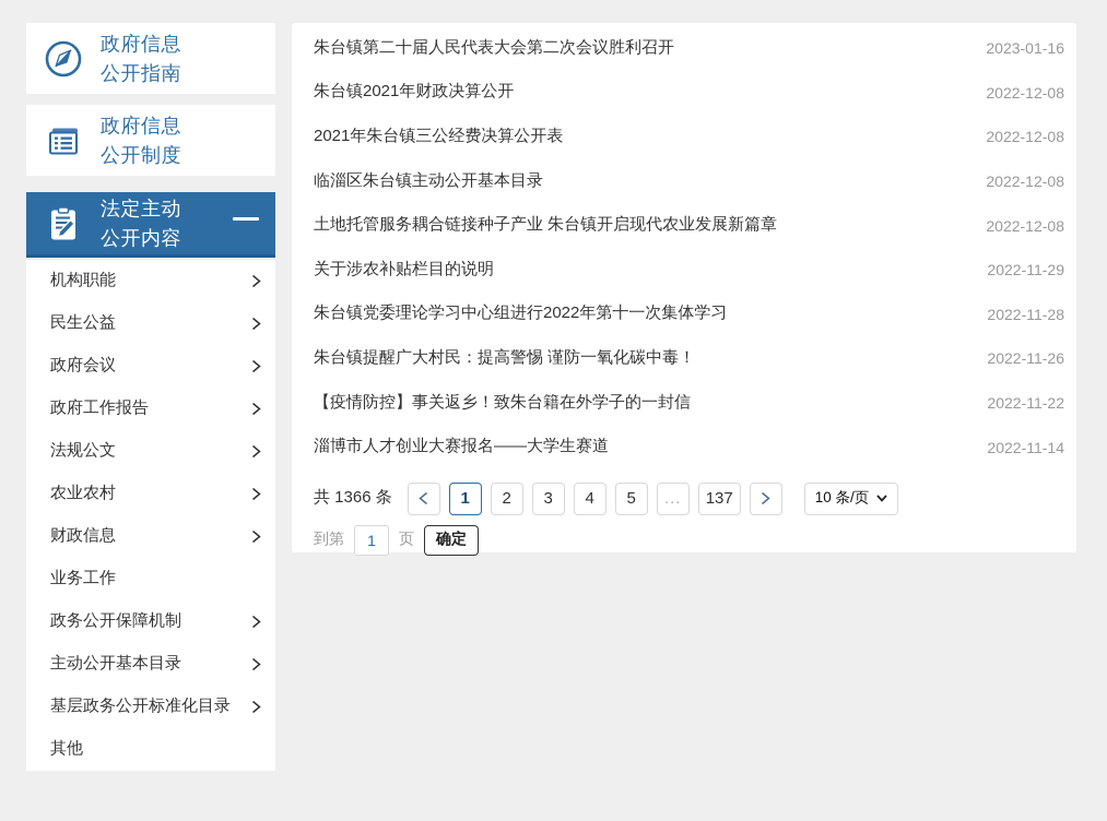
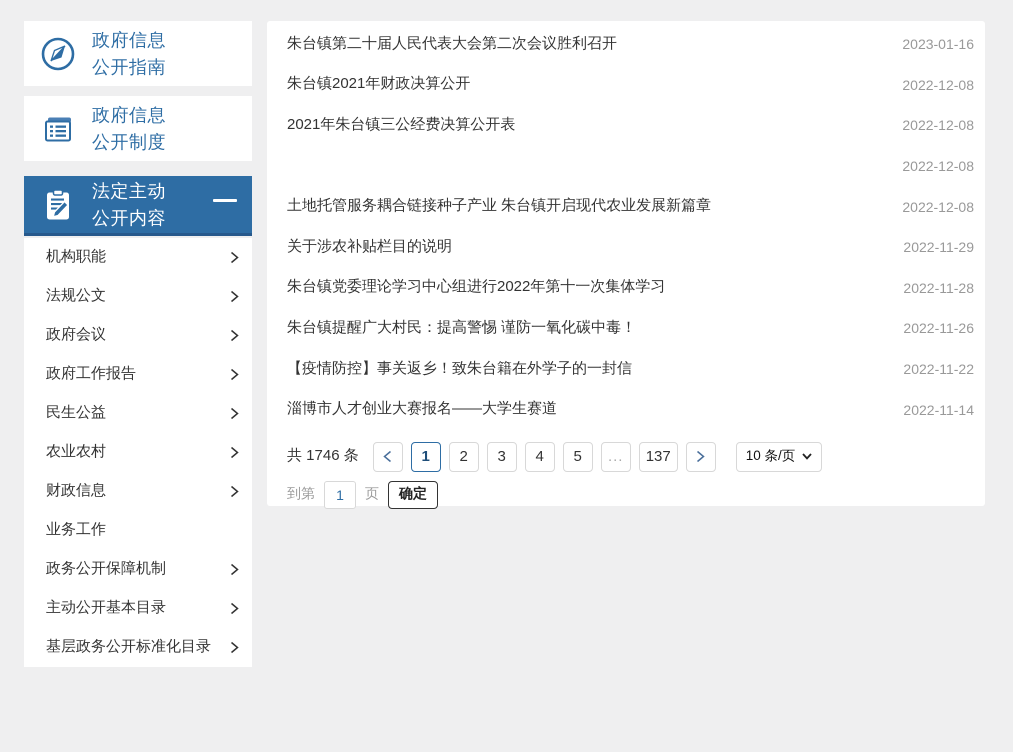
  政府信息
  公开指南
  政府信息
  公开制度
  法定主动
  公开内容
  机构职能
- 民生公益
+ 法规公文
  政府会议
  政府工作报告
- 法规公文
+ 民生公益
  农业农村
  财政信息
  业务工作
  政务公开保障机制
  主动公开基本目录
  基层政务公开标准化目录
- 其他
  朱台镇第二十届人民代表大会第二次会议胜利召开
  2023-01-16
  朱台镇2021年财政决算公开
  2022-12-08
  2021年朱台镇三公经费决算公开表
  2022-12-08
- 临淄区朱台镇主动公开基本目录
  2022-12-08
  土地托管服务耦合链接种子产业 朱台镇开启现代农业发展新篇章
  2022-12-08
  关于涉农补贴栏目的说明
  2022-11-29
  朱台镇党委理论学习中心组进行2022年第十一次集体学习
  2022-11-28
  朱台镇提醒广大村民：提高警惕 谨防一氧化碳中毒！
  2022-11-26
  【疫情防控】事关返乡！致朱台籍在外学子的一封信
  2022-11-22
  淄博市人才创业大赛报名——大学生赛道
  2022-11-14
- 共 1366 条
+ 共 1746 条
  1
  2
  3
  4
  5
  ...
  137
  10 条/页
  到第
  1
  页
  确定
